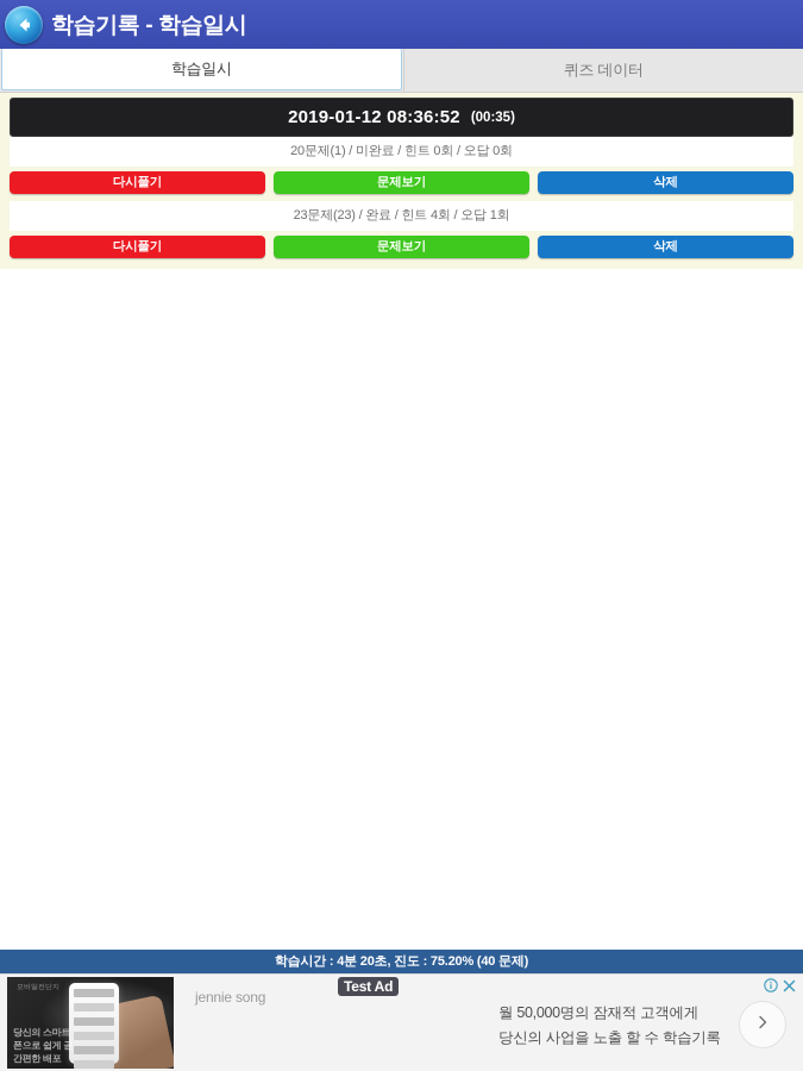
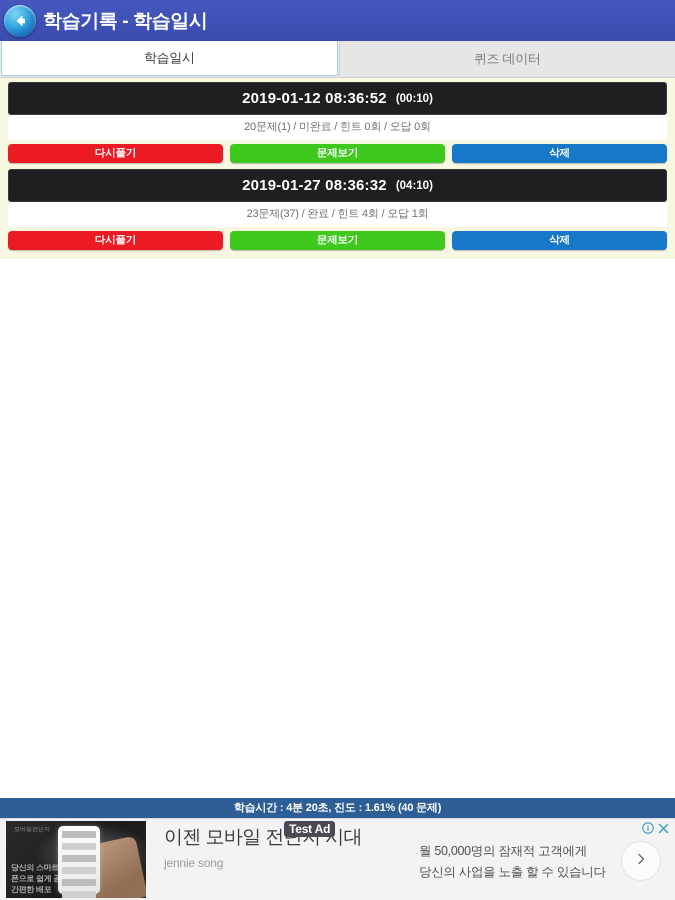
  학습기록 - 학습일시
  학습일시
  퀴즈 데이터
  2019-01-12 08:36:52
- (00:35)
+ (00:10)
  20문제(1) / 미완료 / 힌트 0회 / 오답 0회
  다시풀기
  문제보기
  삭제
+ 2019-01-27 08:36:32
+ (04:10)
- 23문제(23) / 완료 / 힌트 4회 / 오답 1회
+ 23문제(37) / 완료 / 힌트 4회 / 오답 1회
  다시풀기
  문제보기
  삭제
- 학습시간 : 4분 20초, 진도 : 75.20% (40 문제)
+ 학습시간 : 4분 20초, 진도 : 1.61% (40 문제)
  당신의 스마트
  폰으로 쉽게 곧
  간편한 배포
+ 이젠 모바일 전단지 시대
  jennie song
  Test Ad
  월 50,000명의 잠재적 고객에게
- 당신의 사업을 노출 할 수 학습기록
+ 당신의 사업을 노출 할 수 있습니다
